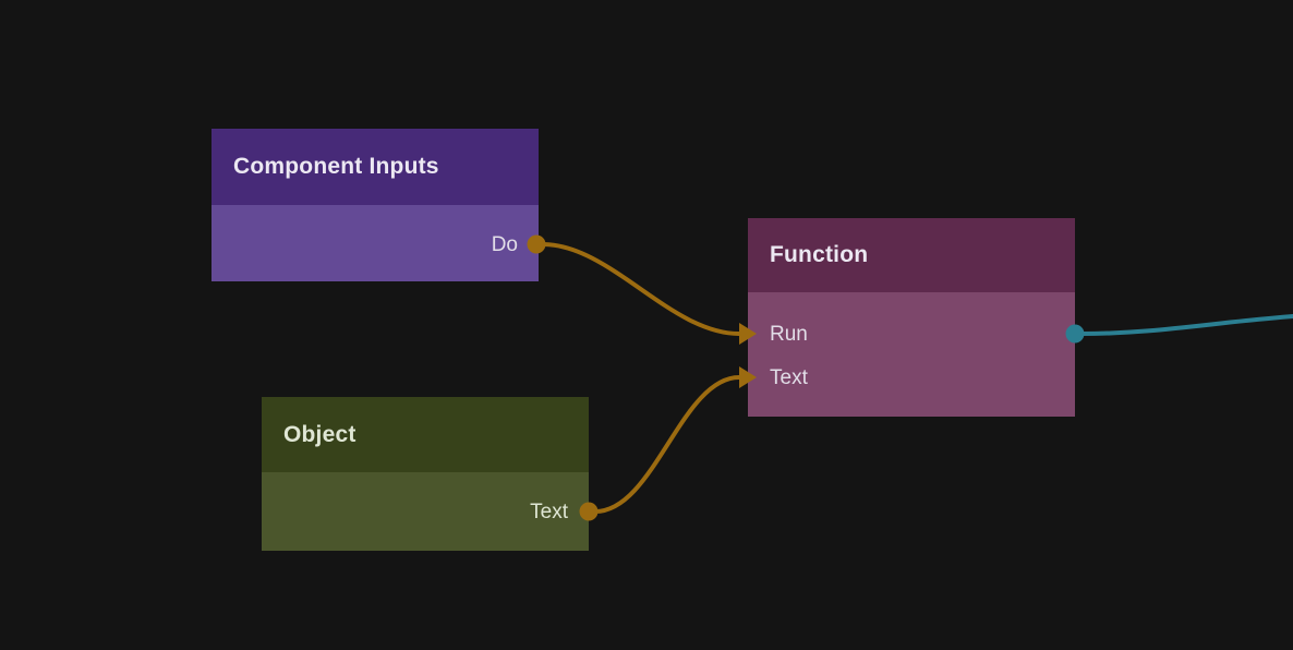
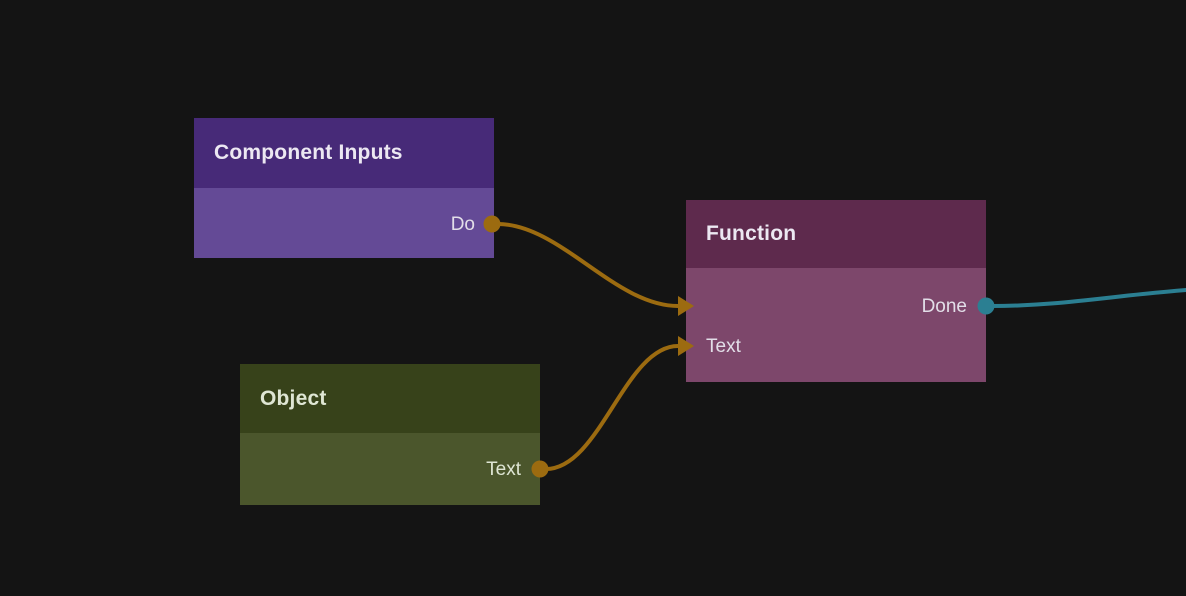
  Component Inputs
  Do
  Function
- Run
  Text
+ Done
  Object
  Text
